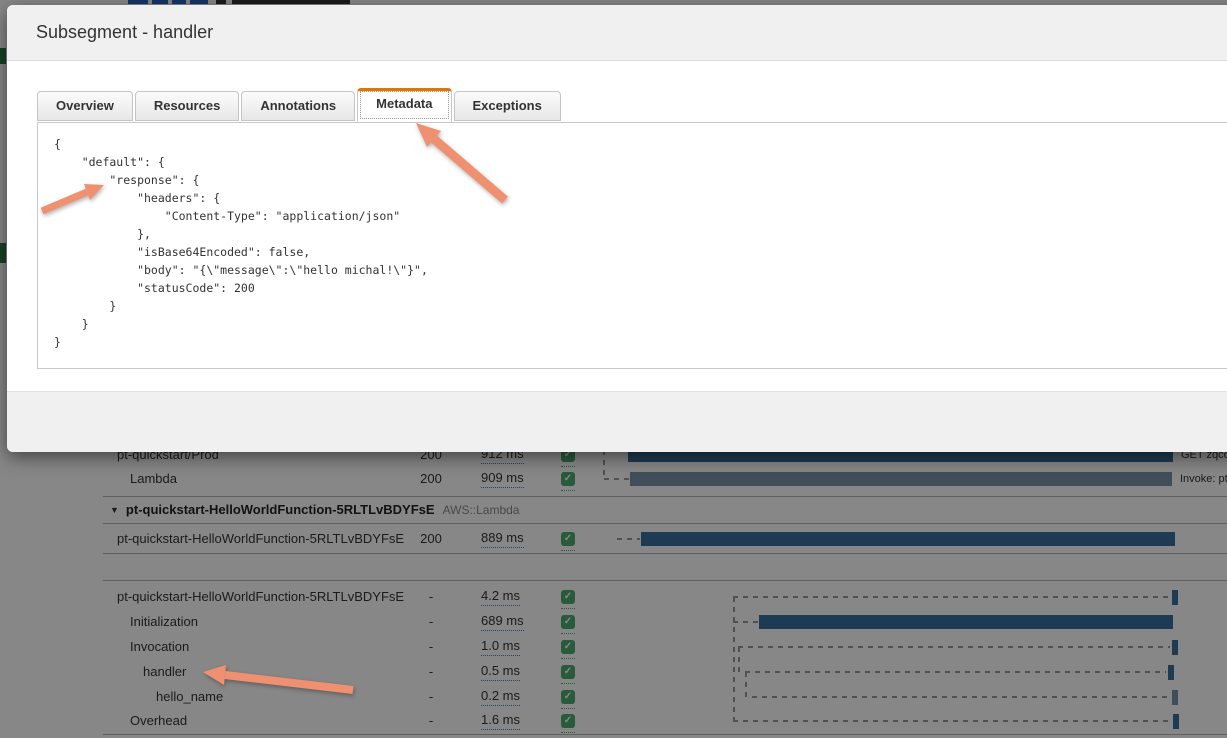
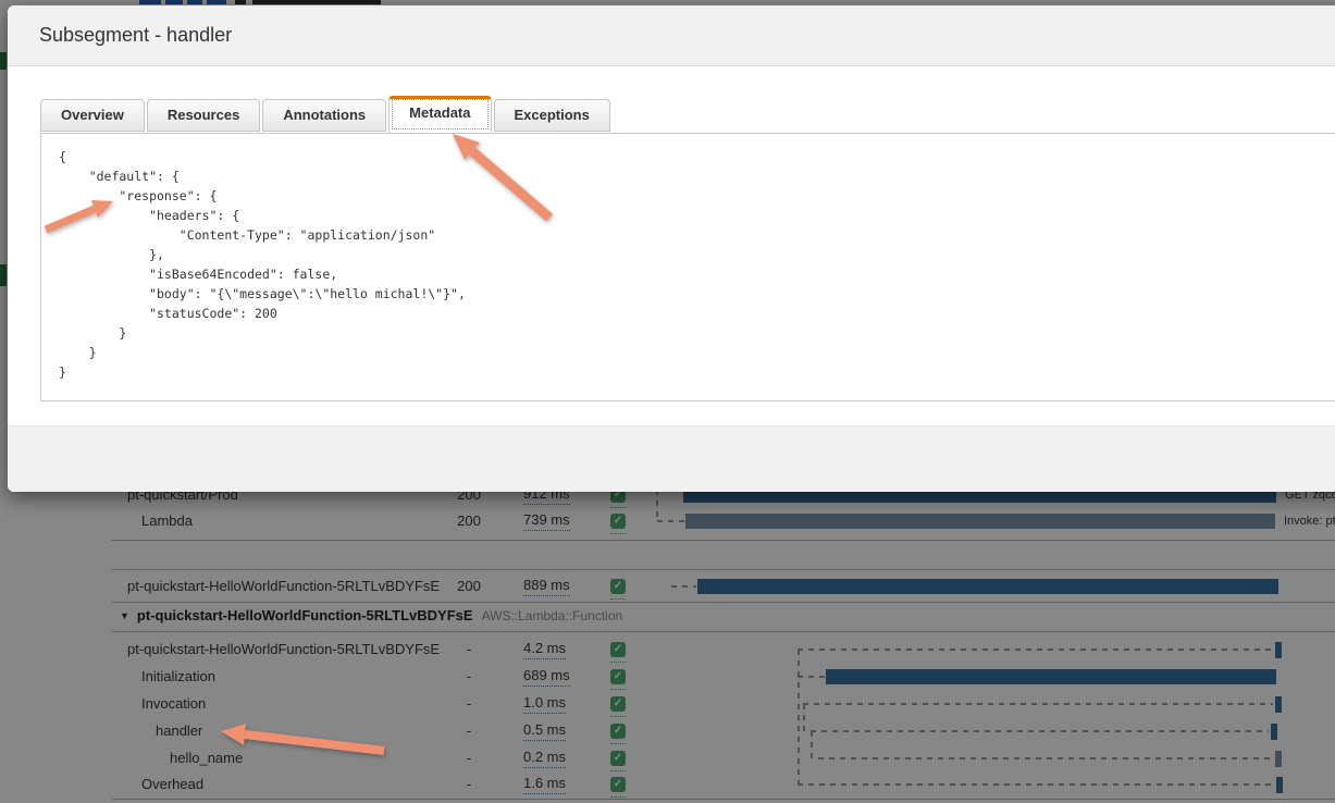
  pt-quickstart/Prod
  200
  912 ms
  ✓
  GET zqc
  Lambda
  200
- 909 ms
+ 739 ms
  ✓
  Invoke: pt
- ▼ pt-quickstart-HelloWorldFunction-5RLTLvBDYFsE AWS::Lambda
  pt-quickstart-HelloWorldFunction-5RLTLvBDYFsE
  200
  889 ms
  ✓
+ ▼ pt-quickstart-HelloWorldFunction-5RLTLvBDYFsE AWS::Lambda::Function
  pt-quickstart-HelloWorldFunction-5RLTLvBDYFsE
  -
  4.2 ms
  ✓
  Initialization
  -
  689 ms
  ✓
  Invocation
  -
  1.0 ms
  ✓
  handler
  -
  0.5 ms
  ✓
  hello_name
  -
  0.2 ms
  ✓
  Overhead
  -
  1.6 ms
  ✓
  Subsegment - handler
  Overview Resources Annotations Metadata Exceptions
  {
  "default": {
  "response": {
  "headers": {
  "Content-Type": "application/json"
  },
  "isBase64Encoded": false,
  "body": "{\"message\":\"hello michal!\"}",
  "statusCode": 200
  }
  }
  }
